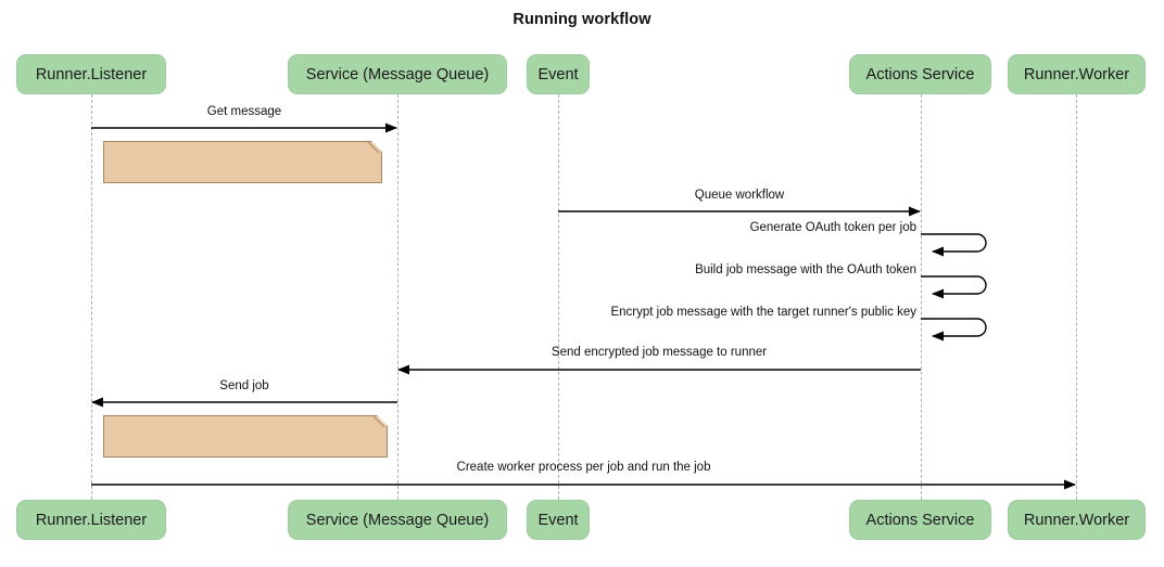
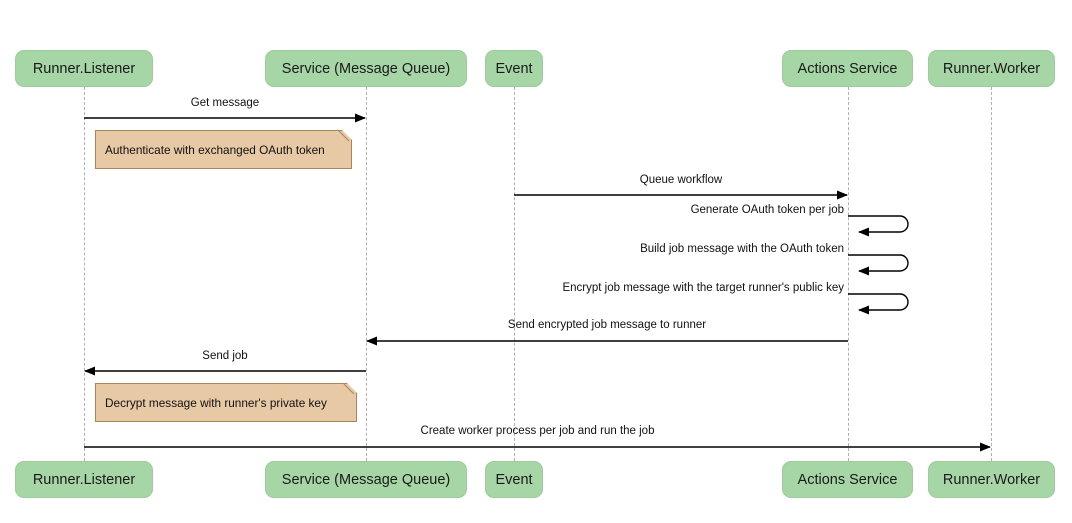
- Running workflow
  Get message
  Queue workflow
  Generate OAuth token per job
  Build job message with the OAuth token
  Encrypt job message with the target runner's public key
  Send encrypted job message to runner
  Send job
  Create worker process per job and run the job
  Runner.Listener
  Service (Message Queue)
  Event
  Actions Service
  Runner.Worker
  Runner.Listener
  Service (Message Queue)
  Event
  Actions Service
  Runner.Worker
+ Authenticate with exchanged OAuth token
+ Decrypt message with runner's private key
